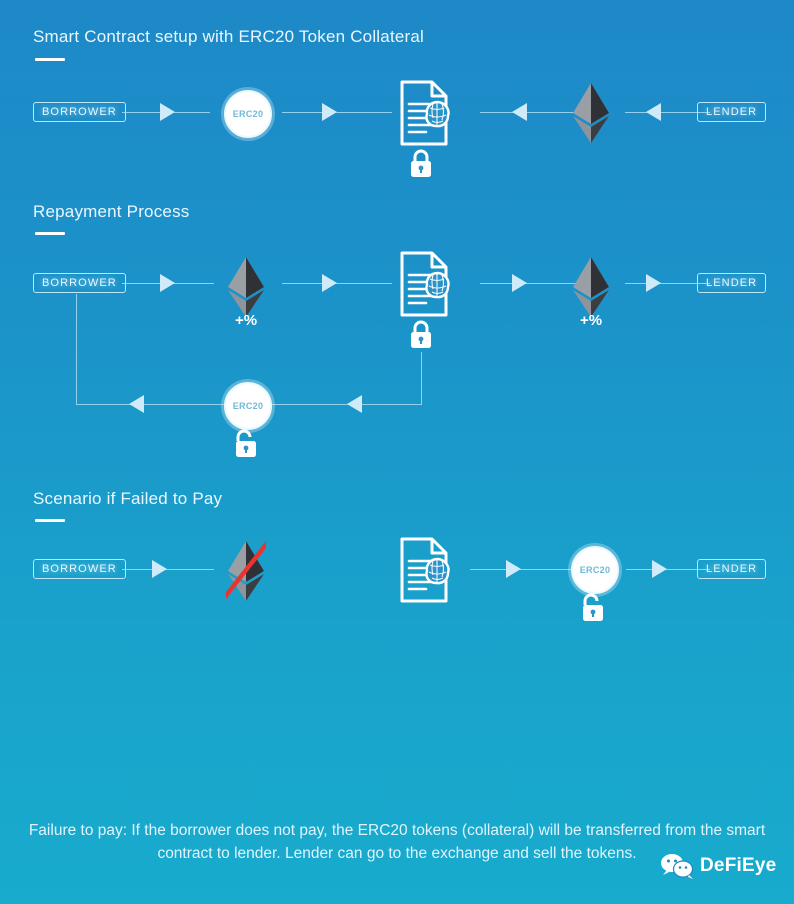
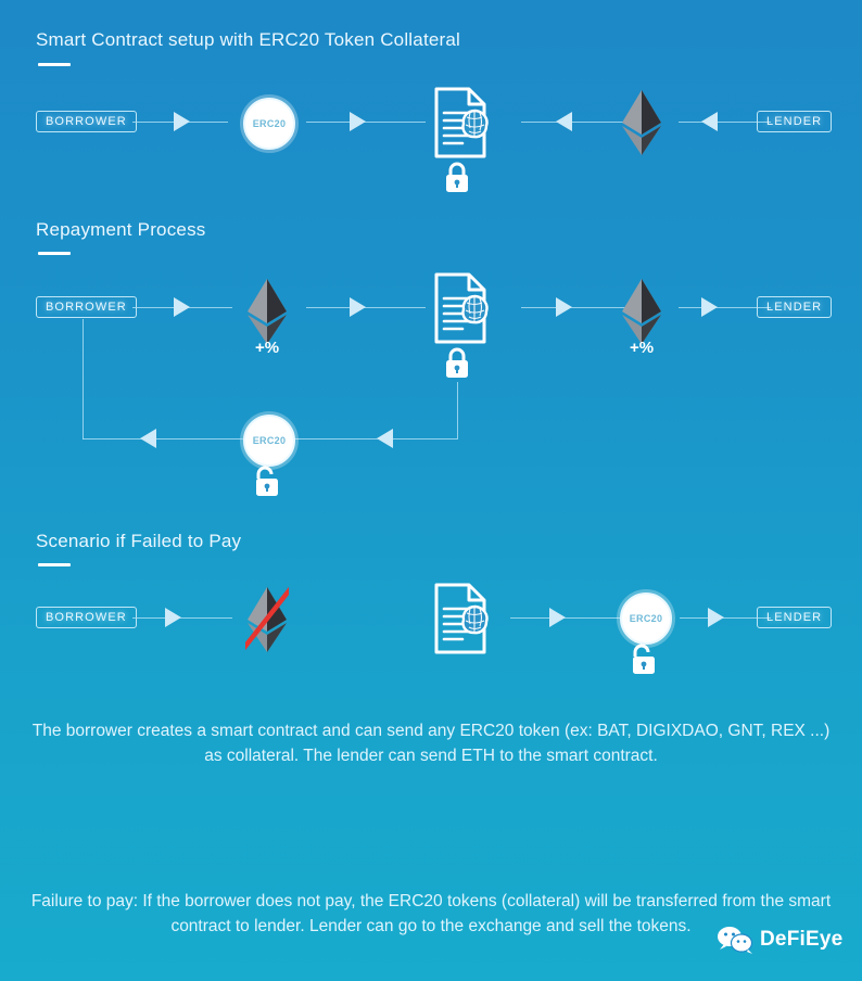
  Smart Contract setup with ERC20 Token Collateral
  BORROWER
  ERC20
  LENDER
  Repayment Process
  BORROWER
  +%
  +%
  LENDER
  ERC20
  Scenario if Failed to Pay
  BORROWER
  ERC20
  LENDER
+ The borrower creates a smart contract and can send any ERC20 token (ex: BAT, DIGIXDAO, GNT, REX ...) as collateral. The lender can send ETH to the smart contract.
  Failure to pay: If the borrower does not pay, the ERC20 tokens (collateral) will be transferred from the smart contract to lender. Lender can go to the exchange and sell the tokens.
  DeFiEye
